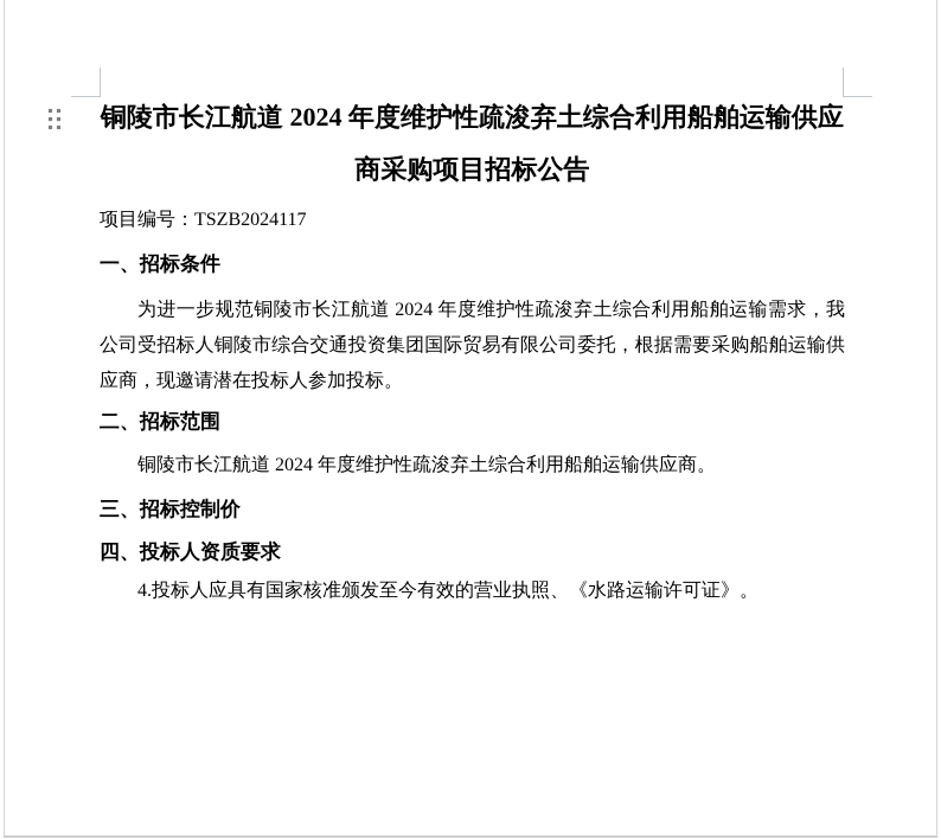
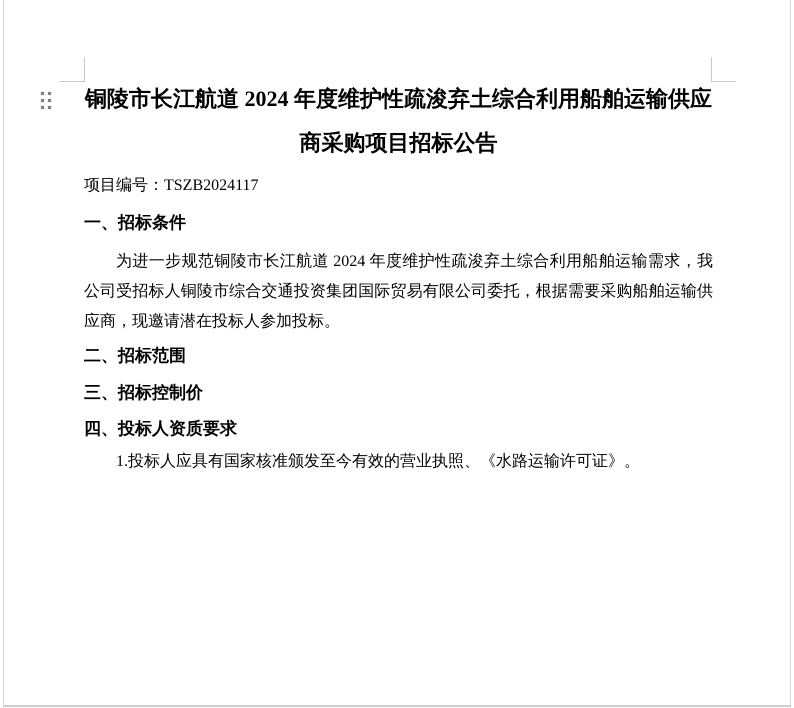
  铜陵市长江航道 2024 年度维护性疏浚弃土综合利用船舶运输供应
  商采购项目招标公告
  项目编号：TSZB2024117
  一、招标条件
  为进一步规范铜陵市长江航道 2024 年度维护性疏浚弃土综合利用船舶运输需求，我公司受招标人铜陵市综合交通投资集团国际贸易有限公司委托，根据需要采购船舶运输供应商，现邀请潜在投标人参加投标。
  二、招标范围
- 铜陵市长江航道 2024 年度维护性疏浚弃土综合利用船舶运输供应商。
  三、招标控制价
  四、投标人资质要求
- 4.投标人应具有国家核准颁发至今有效的营业执照、《水路运输许可证》。
+ 1.投标人应具有国家核准颁发至今有效的营业执照、《水路运输许可证》。
